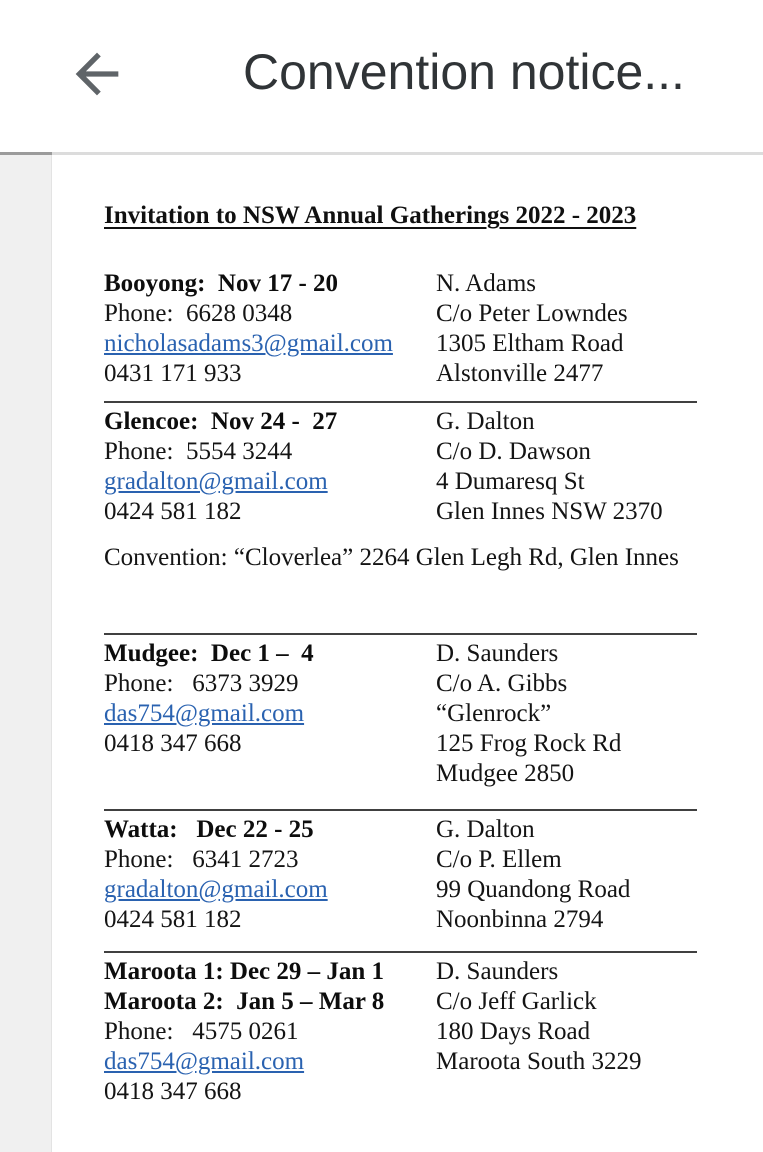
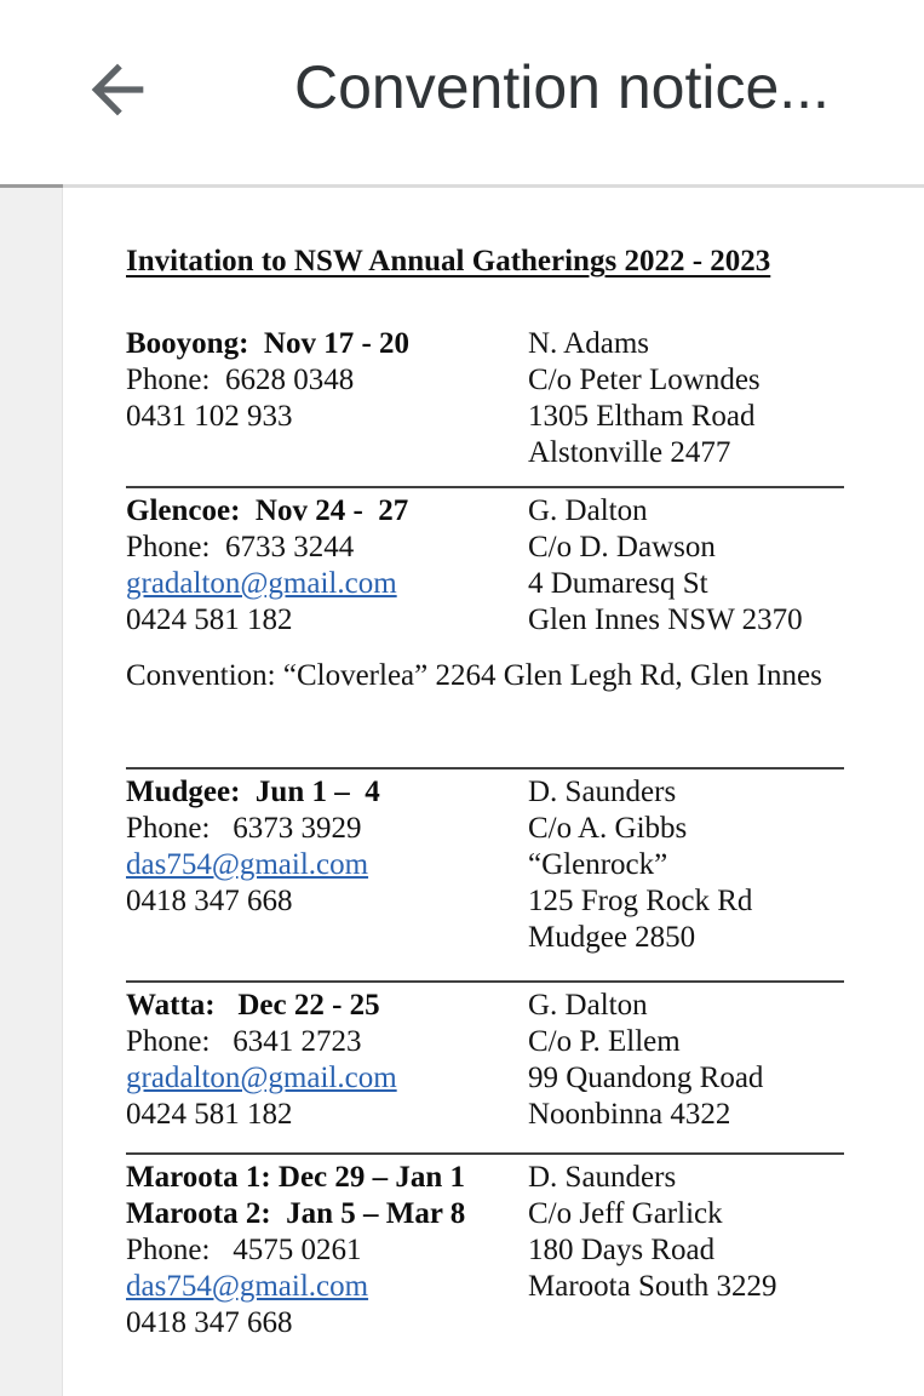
  Convention notice...
  Invitation to NSW Annual Gatherings 2022 - 2023
  Booyong: Nov 17 - 20
  Phone: 6628 0348
- nicholasadams3@gmail.com
- 0431 171 933
+ 0431 102 933
  N. Adams
  C/o Peter Lowndes
  1305 Eltham Road
  Alstonville 2477
  Glencoe: Nov 24 - 27
- Phone: 5554 3244
+ Phone: 6733 3244
  gradalton@gmail.com
  0424 581 182
  G. Dalton
  C/o D. Dawson
  4 Dumaresq St
  Glen Innes NSW 2370
  Convention: “Cloverlea” 2264 Glen Legh Rd, Glen Innes
- Mudgee: Dec 1 – 4
+ Mudgee: Jun 1 – 4
  Phone: 6373 3929
  das754@gmail.com
  0418 347 668
  D. Saunders
  C/o A. Gibbs
  “Glenrock”
  125 Frog Rock Rd
  Mudgee 2850
  Watta: Dec 22 - 25
  Phone: 6341 2723
  gradalton@gmail.com
  0424 581 182
  G. Dalton
  C/o P. Ellem
  99 Quandong Road
- Noonbinna 2794
+ Noonbinna 4322
  Maroota 1: Dec 29 – Jan 1
  Maroota 2: Jan 5 – Mar 8
  Phone: 4575 0261
  das754@gmail.com
  0418 347 668
  D. Saunders
  C/o Jeff Garlick
  180 Days Road
  Maroota South 3229
